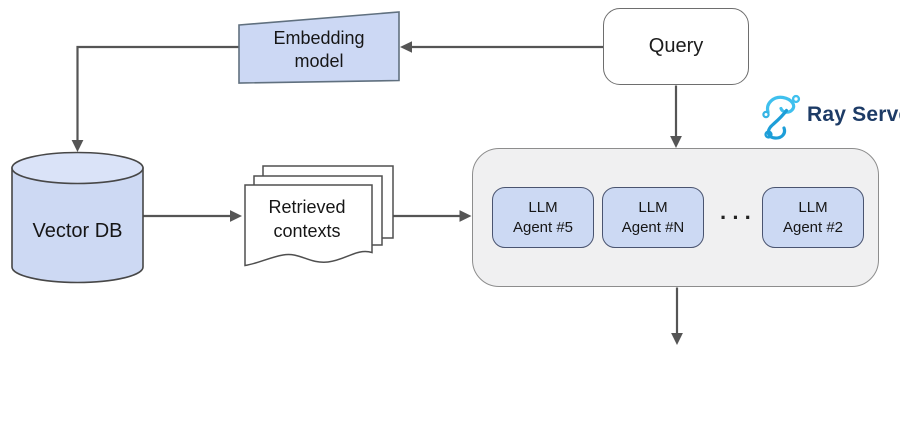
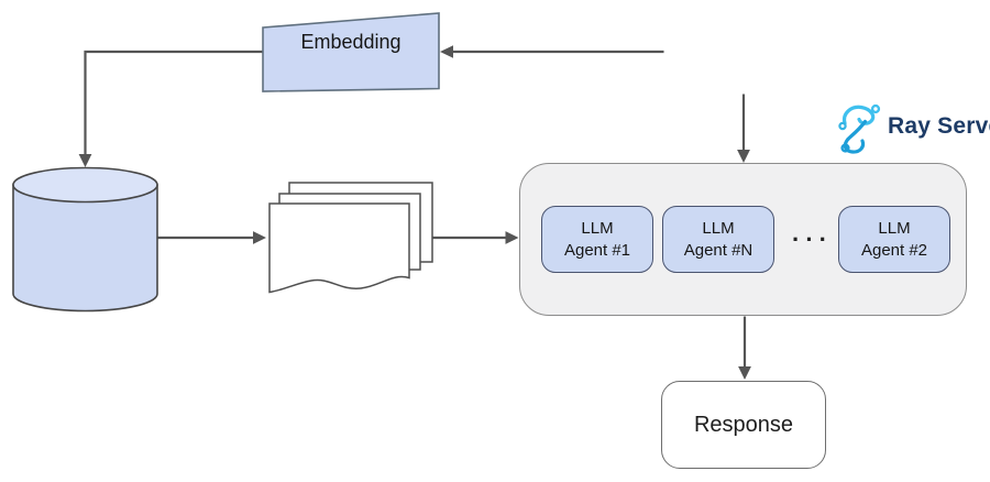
- Query
  Embedding
- model
- Vector DB
- Retrieved
- contexts
  LLM
- Agent #5
+ Agent #1
  LLM
  Agent #N
  ···
  LLM
  Agent #2
  Ray Serv
+ Response
